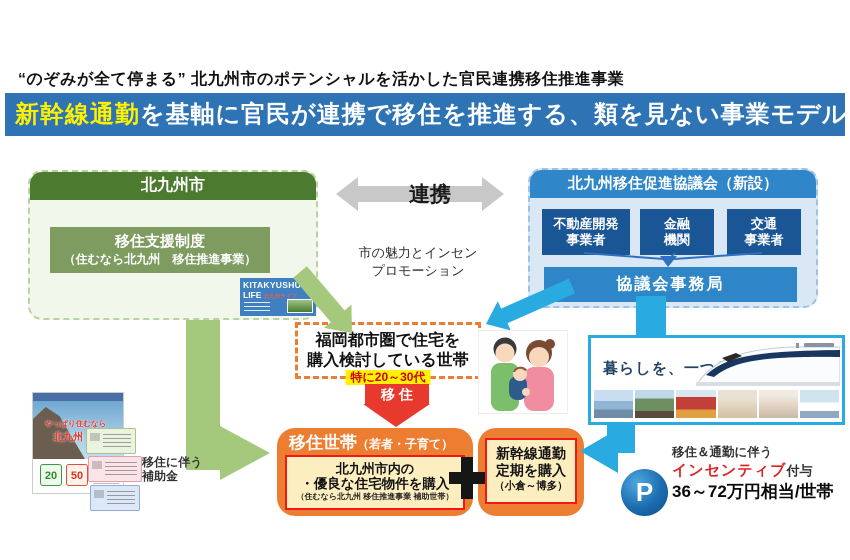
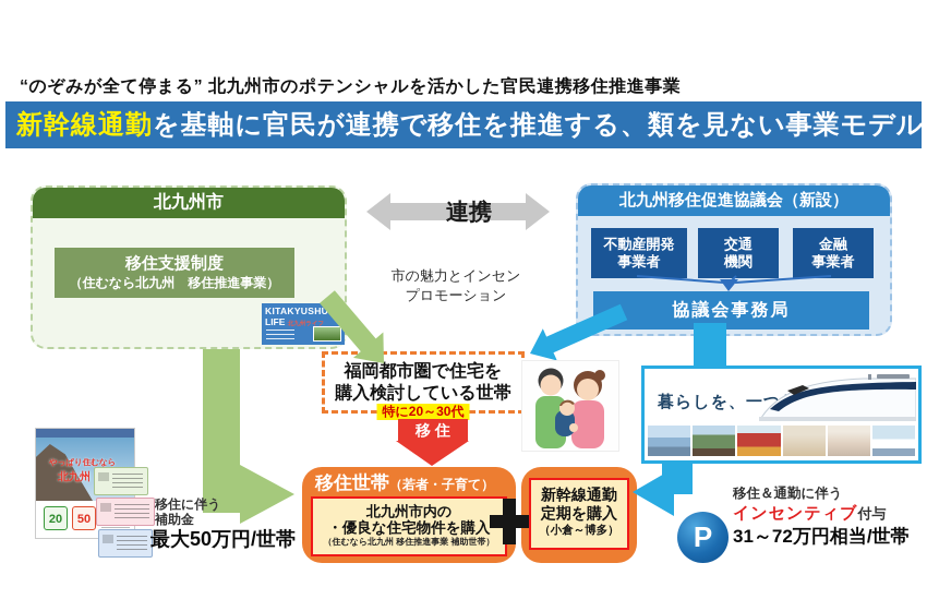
  “のぞみが全て停まる” 北九州市のポテンシャルを活かした官民連携移住推進事業
  新幹線通勤を基軸に官民が連携で移住を推進する、類を見ない事業モデル
  北九州市
  移住支援制度
  （住むなら北九州 移住推進事業）
  KITAKYUSHU
  連携
  北九州移住促進協議会（新設）
  不動産開発
  事業者
- 金融
+ 交通
  機関
- 交通
+ 金融
  事業者
  協議会事務局
  市の魅力とインセン
  プロモーション
  やっぱり住むなら
  北九州
  20
  50
  福岡都市圏で住宅を
  購入検討している世帯
  特に20～30代
  移 住
  移住世帯（若者・子育て）
  北九州市内の
  ・優良な住宅物件を購入
  （住むなら北九州 移住推進事業 補助世帯）
  新幹線通勤
  定期を購入
  （小倉～博多）
  移住に伴う
  補助金
+ 最大50万円/世帯
  暮らしを、一つ
  P
  移住＆通勤に伴う
  インセンティブ付与
- 36～72万円相当/世帯
+ 31～72万円相当/世帯
